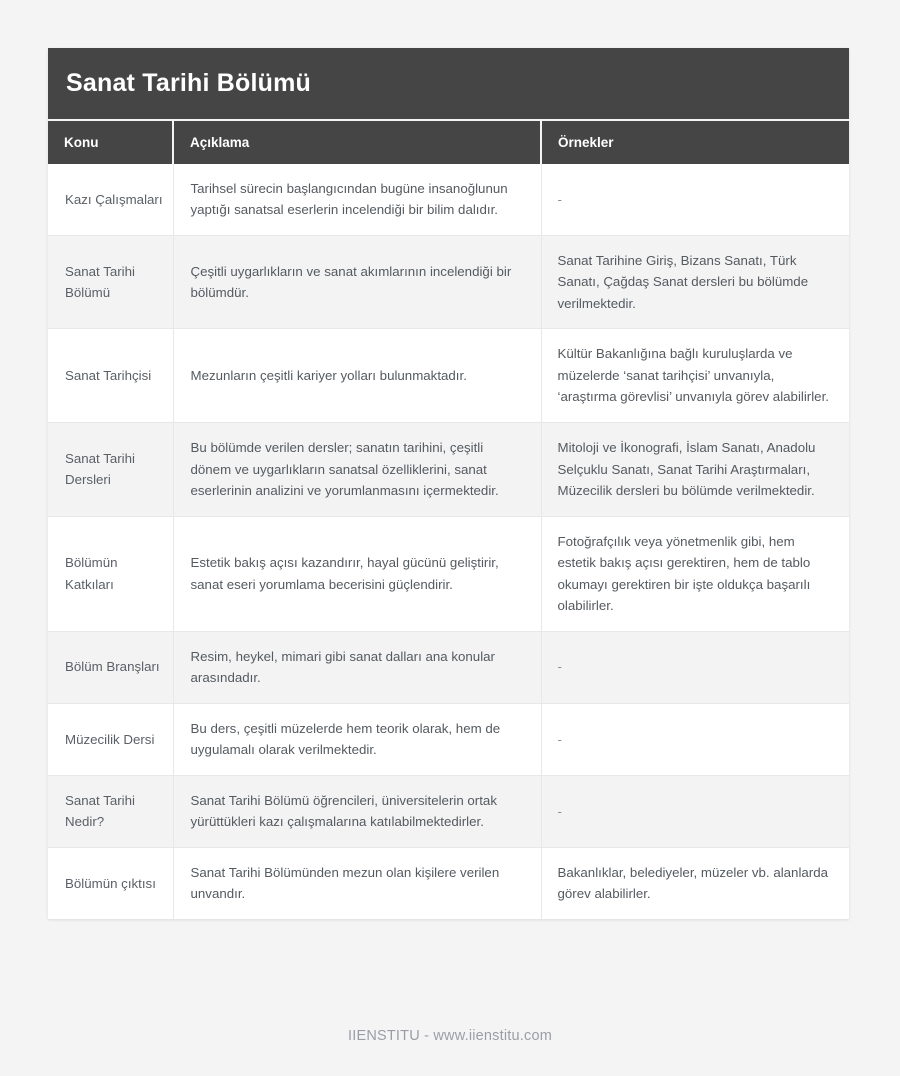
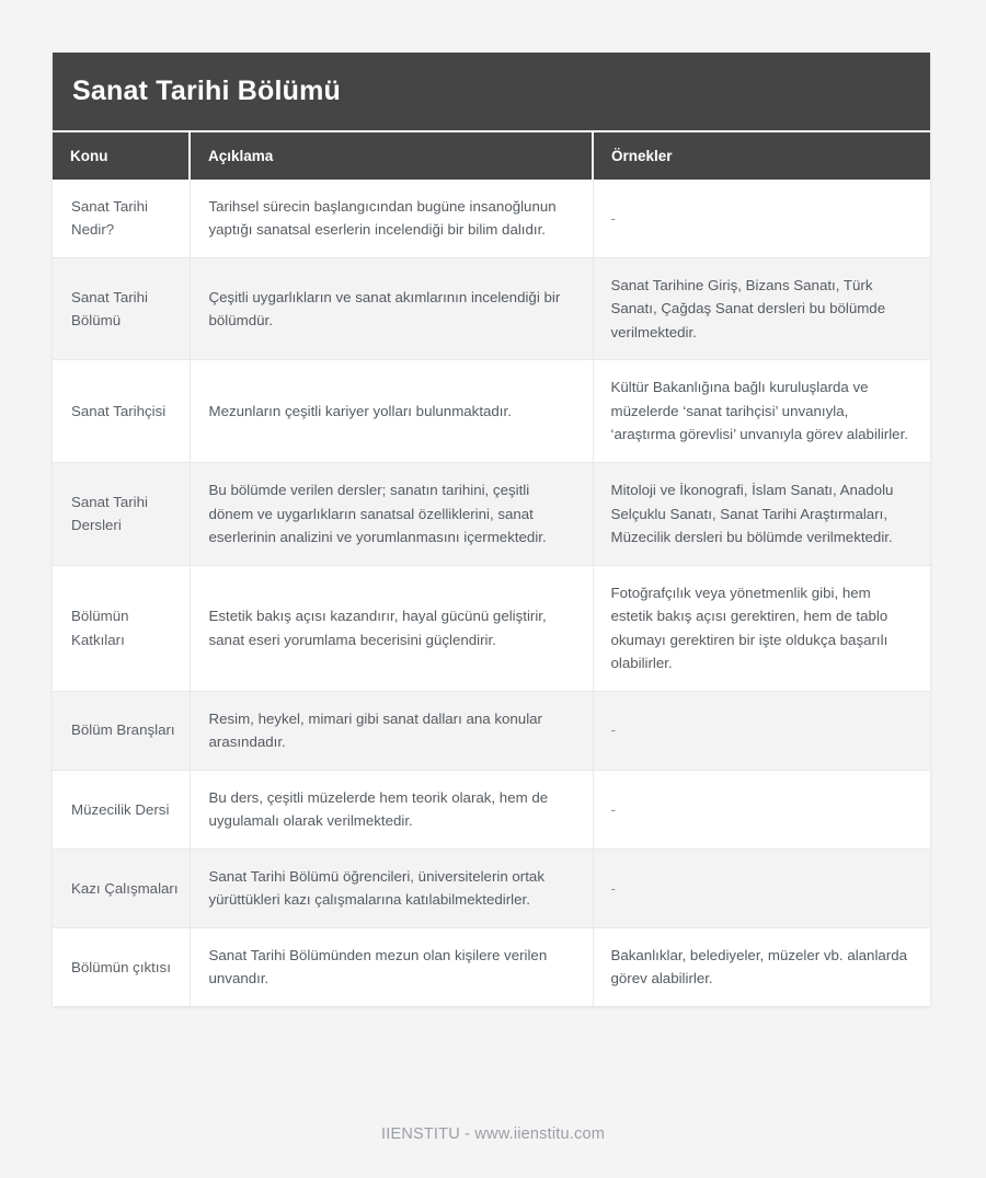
  Sanat Tarihi Bölümü
  Konu	Açıklama	Örnekler
- Kazı Çalışmaları	Tarihsel sürecin başlangıcından bugüne insanoğlunun yaptığı sanatsal eserlerin incelendiği bir bilim dalıdır.	-
+ Sanat Tarihi Nedir?	Tarihsel sürecin başlangıcından bugüne insanoğlunun yaptığı sanatsal eserlerin incelendiği bir bilim dalıdır.	-
  Sanat Tarihi Bölümü	Çeşitli uygarlıkların ve sanat akımlarının incelendiği bir bölümdür.	Sanat Tarihine Giriş, Bizans Sanatı, Türk Sanatı, Çağdaş Sanat dersleri bu bölümde verilmektedir.
  Sanat Tarihçisi	Mezunların çeşitli kariyer yolları bulunmaktadır.	Kültür Bakanlığına bağlı kuruluşlarda ve müzelerde ‘sanat tarihçisi’ unvanıyla, ‘araştırma görevlisi’ unvanıyla görev alabilirler.
  Sanat Tarihi Dersleri	Bu bölümde verilen dersler; sanatın tarihini, çeşitli dönem ve uygarlıkların sanatsal özelliklerini, sanat eserlerinin analizini ve yorumlanmasını içermektedir.	Mitoloji ve İkonografi, İslam Sanatı, Anadolu Selçuklu Sanatı, Sanat Tarihi Araştırmaları, Müzecilik dersleri bu bölümde verilmektedir.
  Bölümün Katkıları	Estetik bakış açısı kazandırır, hayal gücünü geliştirir, sanat eseri yorumlama becerisini güçlendirir.	Fotoğrafçılık veya yönetmenlik gibi, hem estetik bakış açısı gerektiren, hem de tablo okumayı gerektiren bir işte oldukça başarılı olabilirler.
  Bölüm Branşları	Resim, heykel, mimari gibi sanat dalları ana konular arasındadır.	-
  Müzecilik Dersi	Bu ders, çeşitli müzelerde hem teorik olarak, hem de uygulamalı olarak verilmektedir.	-
- Sanat Tarihi Nedir?	Sanat Tarihi Bölümü öğrencileri, üniversitelerin ortak yürüttükleri kazı çalışmalarına katılabilmektedirler.	-
+ Kazı Çalışmaları	Sanat Tarihi Bölümü öğrencileri, üniversitelerin ortak yürüttükleri kazı çalışmalarına katılabilmektedirler.	-
  Bölümün çıktısı	Sanat Tarihi Bölümünden mezun olan kişilere verilen unvandır.	Bakanlıklar, belediyeler, müzeler vb. alanlarda görev alabilirler.
  IIENSTITU - www.iienstitu.com
